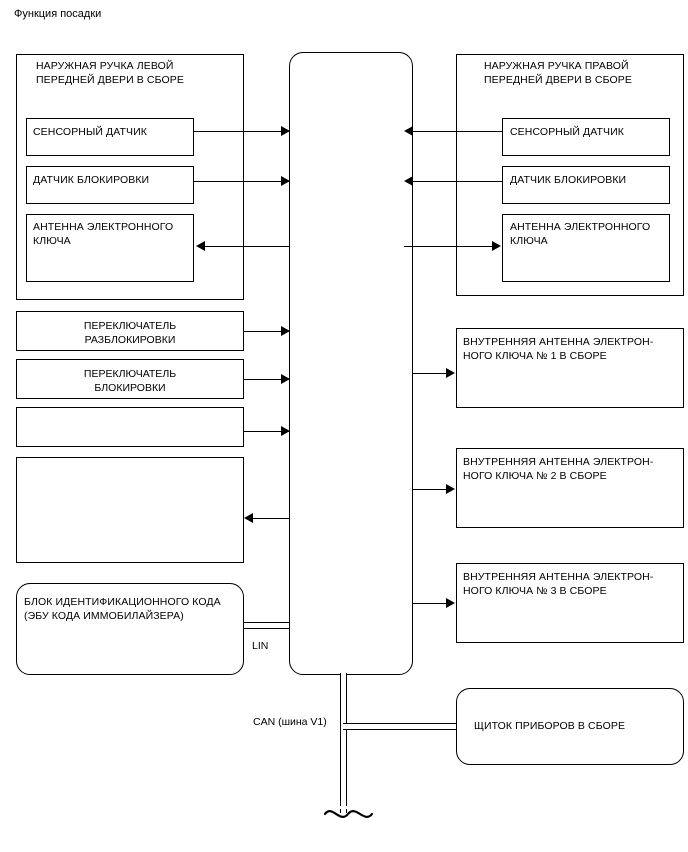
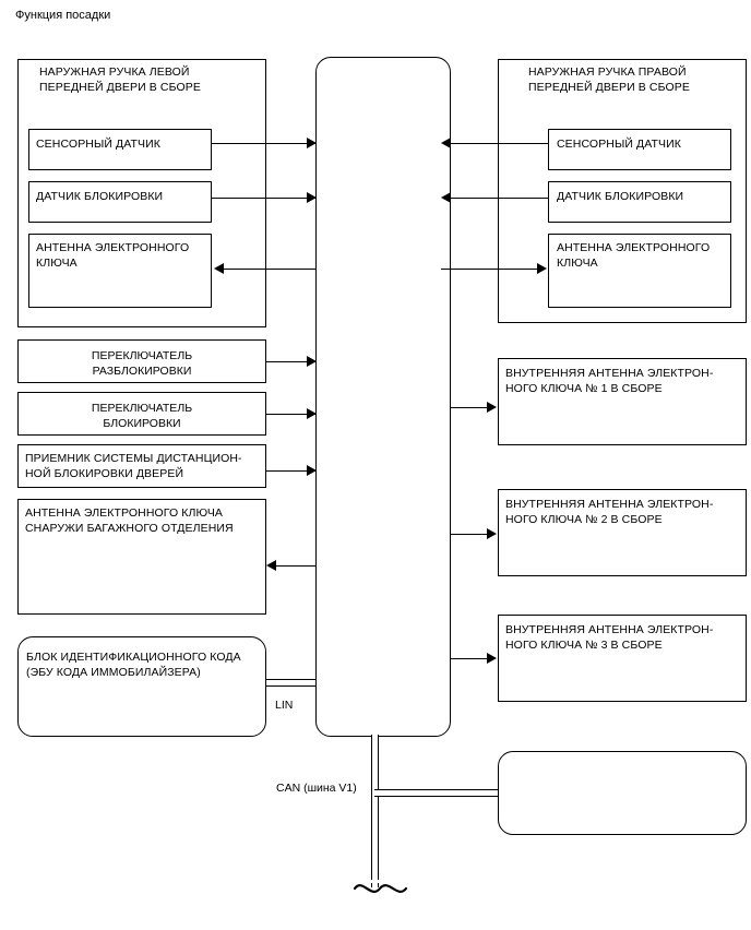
  Функция посадки
  НАРУЖНАЯ РУЧКА ЛЕВОЙ
  ПЕРЕДНЕЙ ДВЕРИ В СБОРЕ
  СЕНСОРНЫЙ ДАТЧИК
  ДАТЧИК БЛОКИРОВКИ
  АНТЕННА ЭЛЕКТРОННОГО
  КЛЮЧА
  ПЕРЕКЛЮЧАТЕЛЬ
  РАЗБЛОКИРОВКИ
  ПЕРЕКЛЮЧАТЕЛЬ
  БЛОКИРОВКИ
+ ПРИЕМНИК СИСТЕМЫ ДИСТАНЦИОН-
+ НОЙ БЛОКИРОВКИ ДВЕРЕЙ
+ АНТЕННА ЭЛЕКТРОННОГО КЛЮЧА
+ СНАРУЖИ БАГАЖНОГО ОТДЕЛЕНИЯ
  БЛОК ИДЕНТИФИКАЦИОННОГО КОДА
  (ЭБУ КОДА ИММОБИЛАЙЗЕРА)
  LIN
  НАРУЖНАЯ РУЧКА ПРАВОЙ
  ПЕРЕДНЕЙ ДВЕРИ В СБОРЕ
  СЕНСОРНЫЙ ДАТЧИК
  ДАТЧИК БЛОКИРОВКИ
  АНТЕННА ЭЛЕКТРОННОГО
  КЛЮЧА
  ВНУТРЕННЯЯ АНТЕННА ЭЛЕКТРОН-
  НОГО КЛЮЧА № 1 В СБОРЕ
  ВНУТРЕННЯЯ АНТЕННА ЭЛЕКТРОН-
  НОГО КЛЮЧА № 2 В СБОРЕ
  ВНУТРЕННЯЯ АНТЕННА ЭЛЕКТРОН-
  НОГО КЛЮЧА № 3 В СБОРЕ
  CAN (шина V1)
- ЩИТОК ПРИБОРОВ В СБОРЕ
